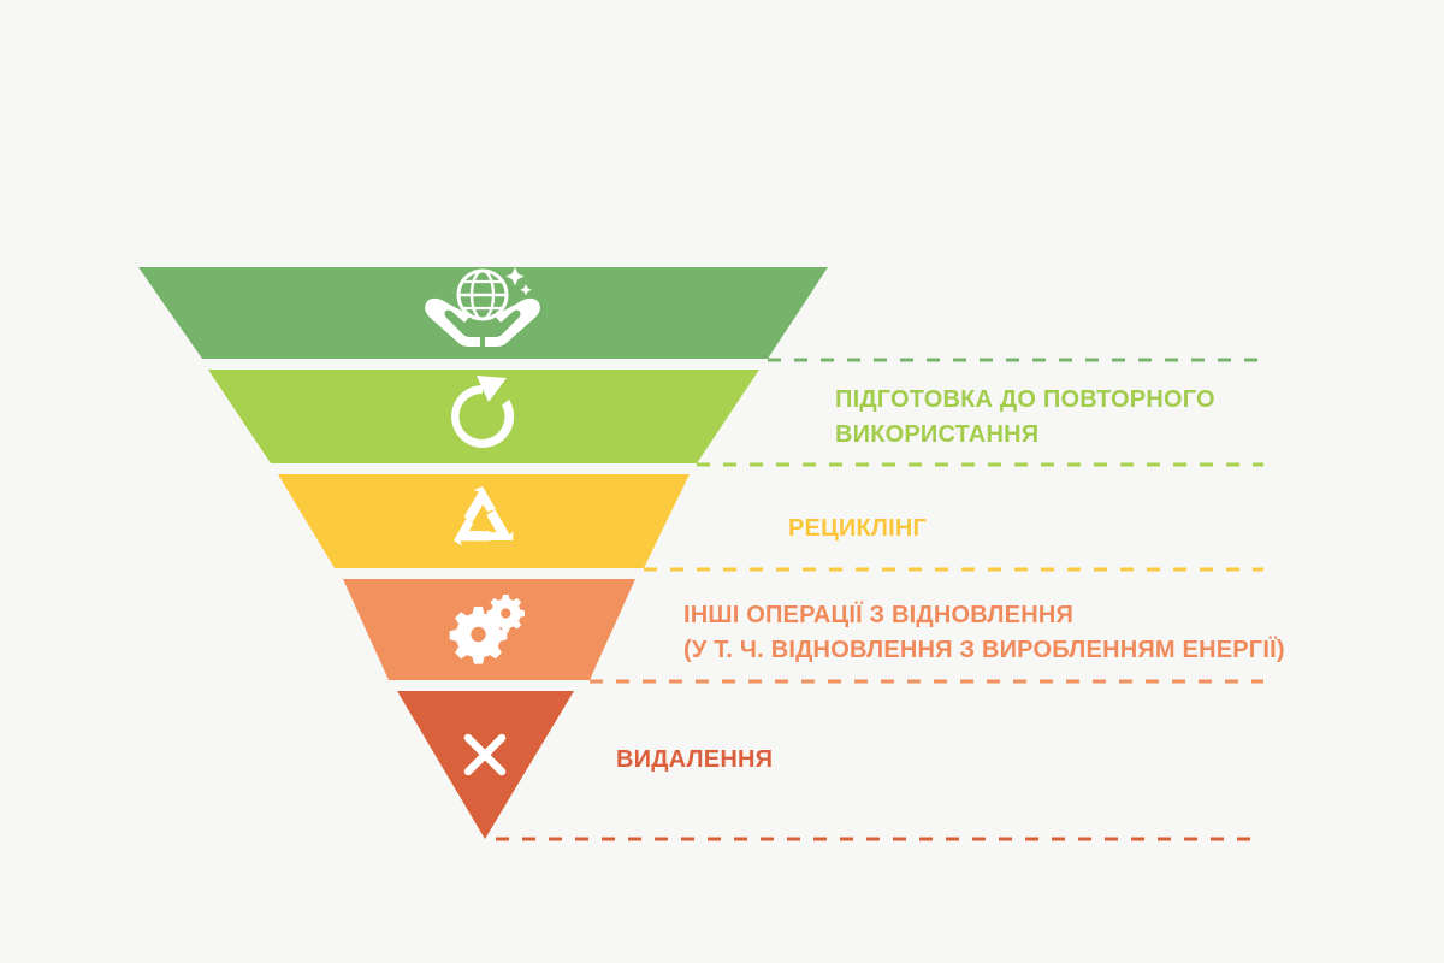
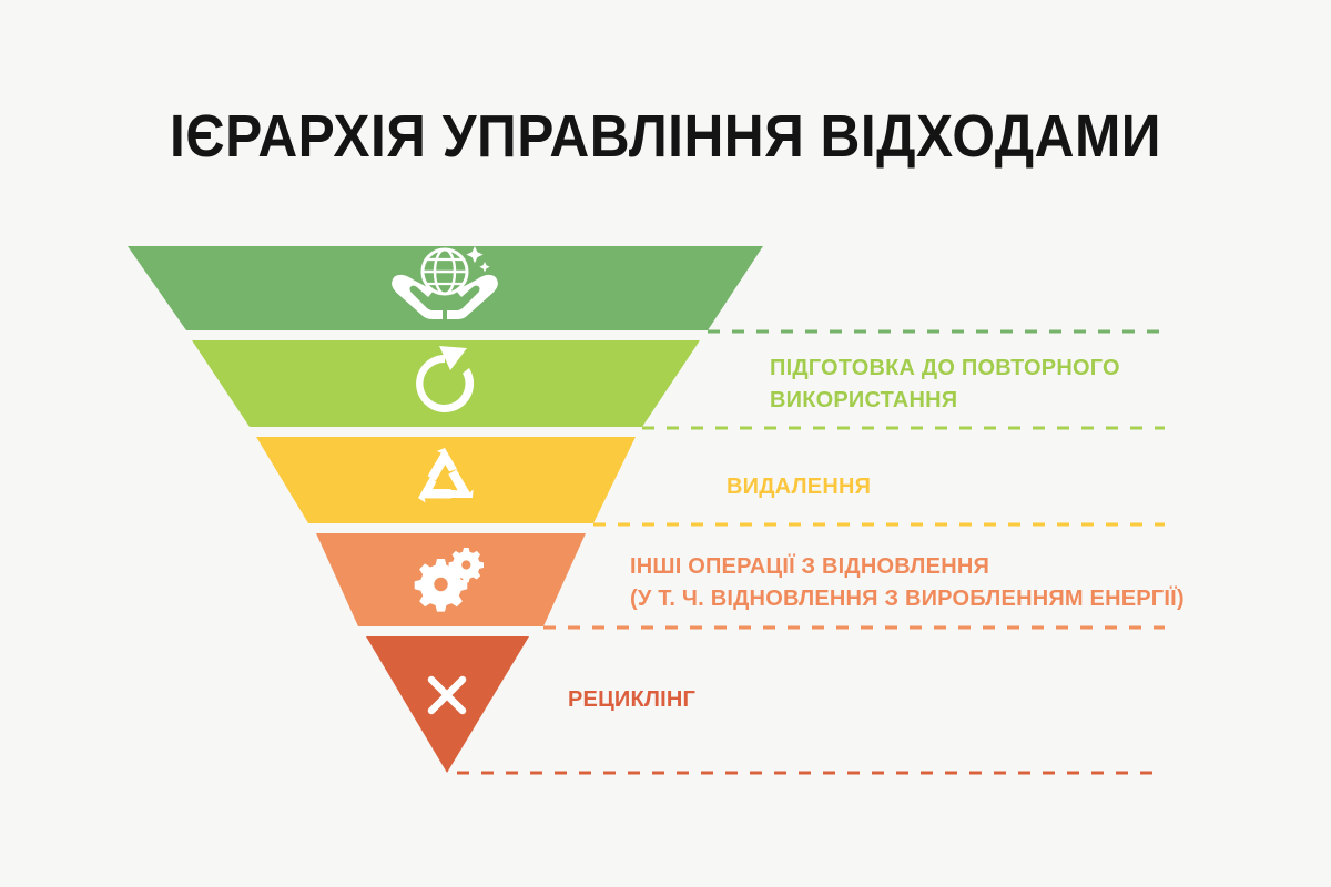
+ ІЄРАРХІЯ УПРАВЛІННЯ ВІДХОДАМИ
  ПІДГОТОВКА ДО ПОВТОРНОГО
  ВИКОРИСТАННЯ
- РЕЦИКЛІНГ
+ ВИДАЛЕННЯ
  ІНШІ ОПЕРАЦІЇ З ВІДНОВЛЕННЯ
  (У Т. Ч. ВІДНОВЛЕННЯ З ВИРОБЛЕННЯМ ЕНЕРГІЇ)
- ВИДАЛЕННЯ
+ РЕЦИКЛІНГ
